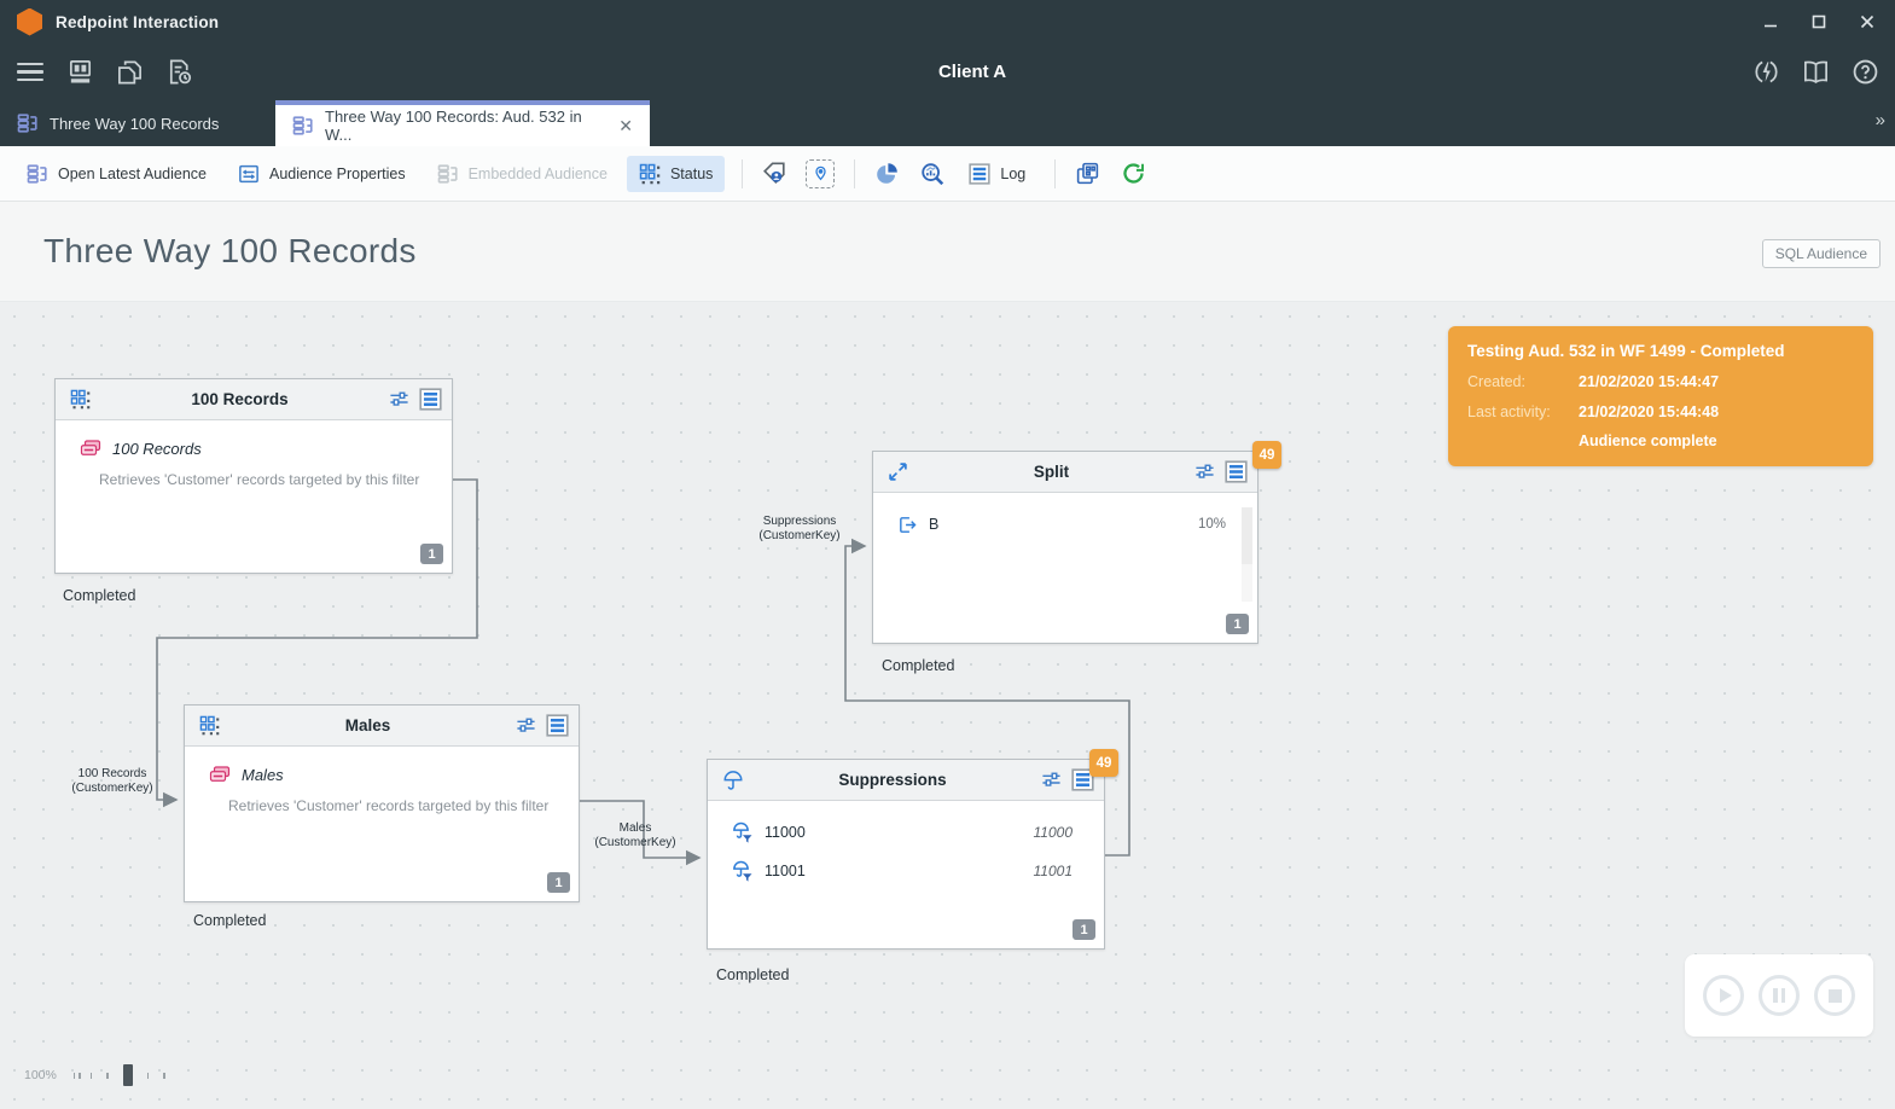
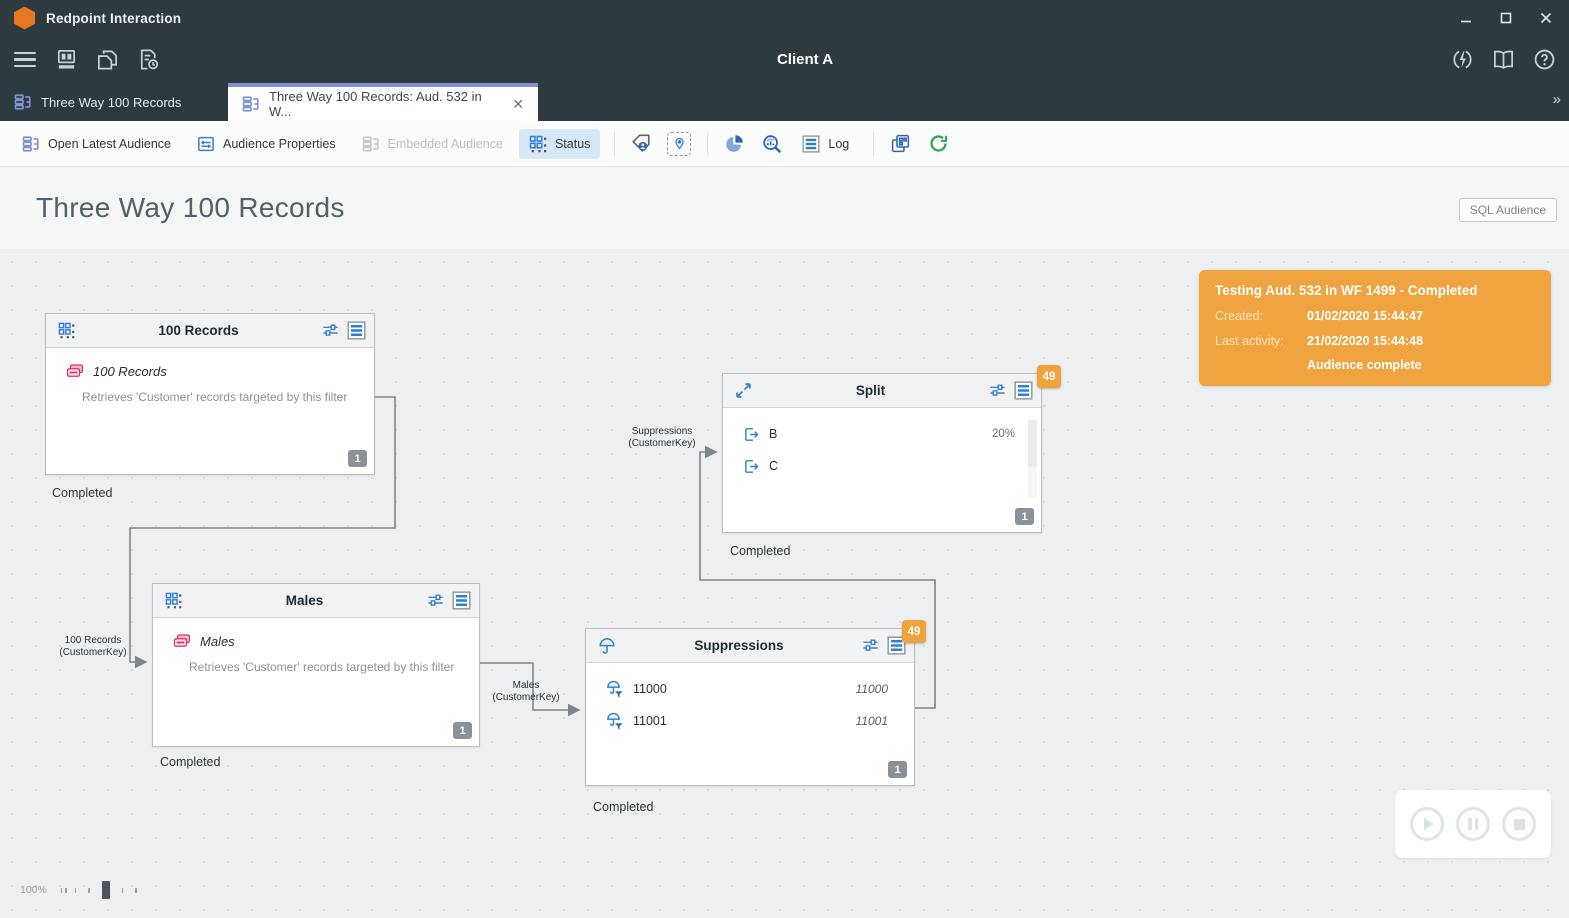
  Redpoint Interaction
  Client A
  Three Way 100 Records
  Three Way 100 Records: Aud. 532 in W...
  ✕
  »
  Open Latest Audience
  Audience Properties
  Embedded Audience
  Status
  Log
  Three Way 100 Records
  SQL Audience
  Suppressions
  (CustomerKey)
  100 Records
  (CustomerKey)
  Males
  (CustomerKey)
  100 Records
  100 Records
  Retrieves 'Customer' records targeted by this filter
  1
  Completed
  49
  Split
  B
- 10%
+ 20%
+ C
  1
  Completed
  Males
  Males
  Retrieves 'Customer' records targeted by this filter
  1
  Completed
  49
  Suppressions
  11000
  11000
  11001
  11001
  1
  Completed
  Testing Aud. 532 in WF 1499 - Completed
  Created:
- 21/02/2020 15:44:47
+ 01/02/2020 15:44:47
  Last activity:
  21/02/2020 15:44:48
  Audience complete
  100%
